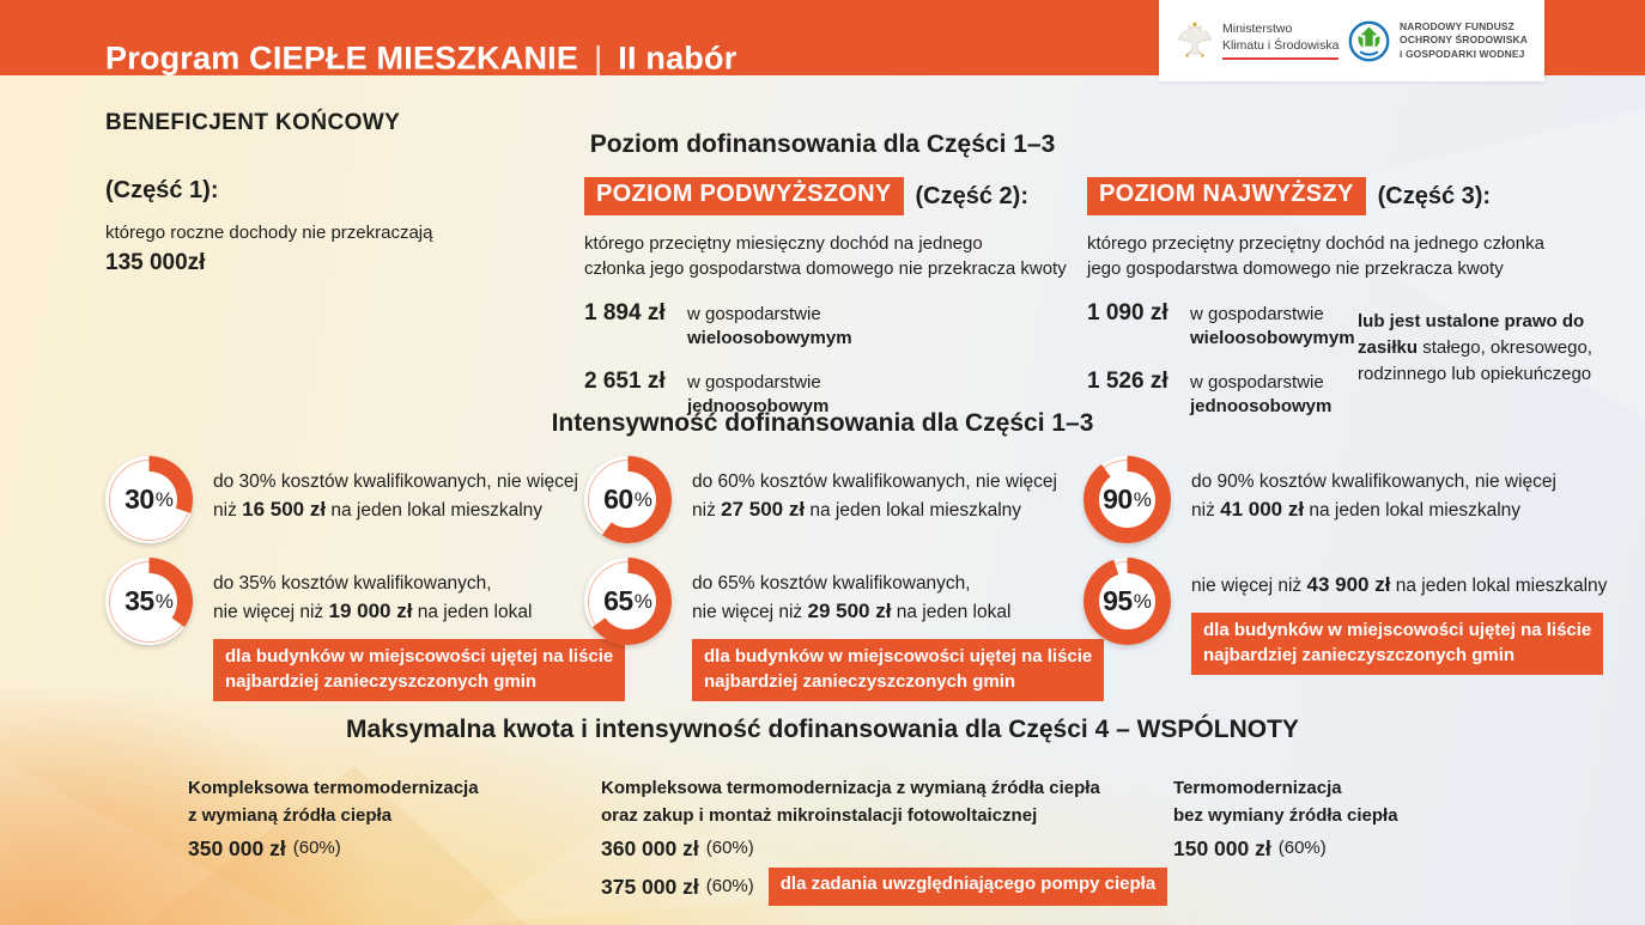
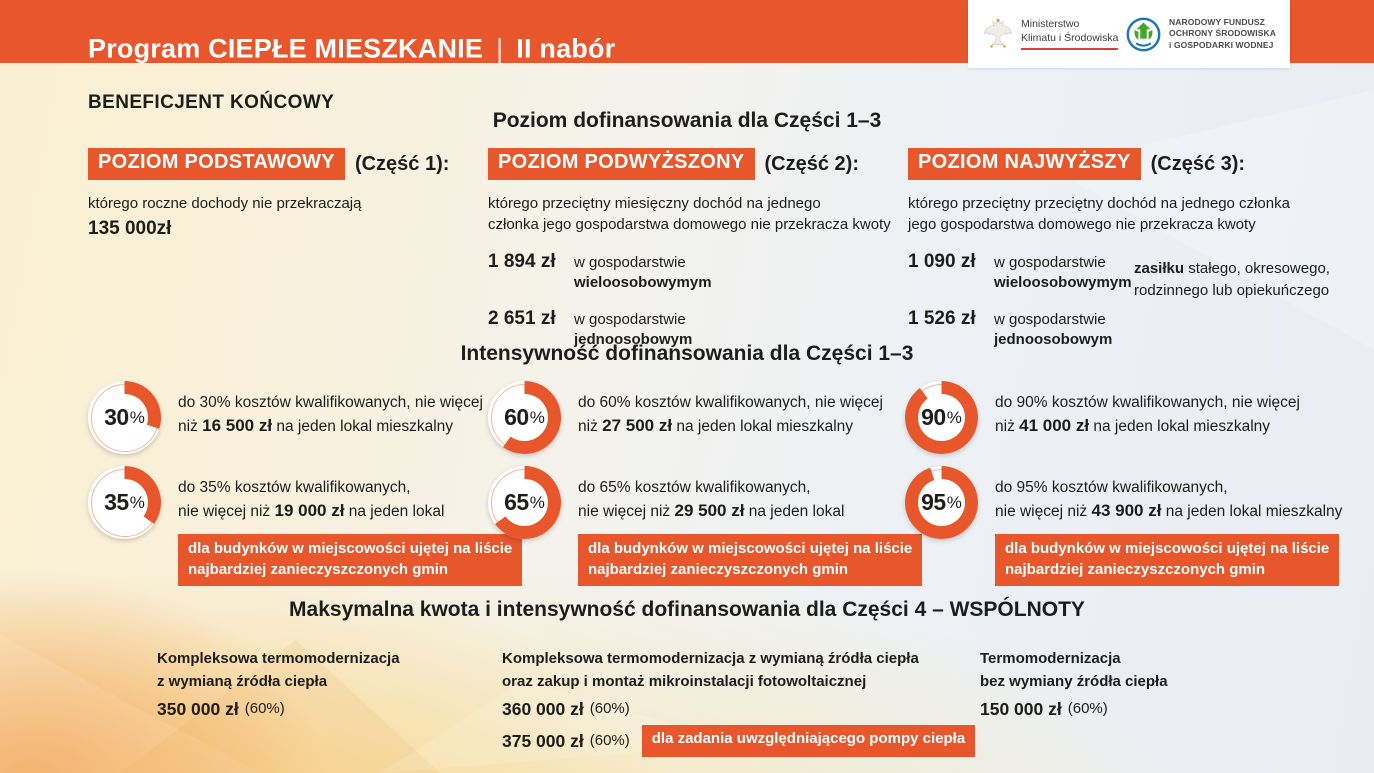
  Program CIEPŁE MIESZKANIE | II nabór
  Ministerstwo
  Klimatu i Środowiska
  NARODOWY FUNDUSZ
  OCHRONY ŚRODOWISKA
  i GOSPODARKI WODNEJ
  BENEFICJENT KOŃCOWY
  Poziom dofinansowania dla Części 1–3
+ POZIOM PODSTAWOWY
  (Część 1):
  którego roczne dochody nie przekraczają
  135 000zł
  POZIOM PODWYŻSZONY
  (Część 2):
  którego przeciętny miesięczny dochód na jednego
  członka jego gospodarstwa domowego nie przekracza kwoty
  1 894 zł
  w gospodarstwie
  wieloosobowymym
  2 651 zł
  w gospodarstwie
  jednoosobowym
  POZIOM NAJWYŻSZY
  (Część 3):
  którego przeciętny przeciętny dochód na jednego członka
  jego gospodarstwa domowego nie przekracza kwoty
  1 090 zł
  w gospodarstwie
  wieloosobowymym
  1 526 zł
  w gospodarstwie
  jednoosobowym
- lub jest ustalone prawo do
  zasiłku stałego, okresowego,
  rodzinnego lub opiekuńczego
  Intensywność dofinansowania dla Części 1–3
  30
  %
  do 30% kosztów kwalifikowanych, nie więcej
  niż 16 500 zł na jeden lokal mieszkalny
  60
  %
  do 60% kosztów kwalifikowanych, nie więcej
  niż 27 500 zł na jeden lokal mieszkalny
  90
  %
  do 90% kosztów kwalifikowanych, nie więcej
  niż 41 000 zł na jeden lokal mieszkalny
  35
  %
  do 35% kosztów kwalifikowanych,
  nie więcej niż 19 000 zł na jeden lokal
  dla budynków w miejscowości ujętej na liście
  najbardziej zanieczyszczonych gmin
  65
  %
  do 65% kosztów kwalifikowanych,
  nie więcej niż 29 500 zł na jeden lokal
  dla budynków w miejscowości ujętej na liście
  najbardziej zanieczyszczonych gmin
  95
  %
+ do 95% kosztów kwalifikowanych,
  nie więcej niż 43 900 zł na jeden lokal mieszkalny
  dla budynków w miejscowości ujętej na liście
  najbardziej zanieczyszczonych gmin
  Maksymalna kwota i intensywność dofinansowania dla Części 4 – WSPÓLNOTY
  Kompleksowa termomodernizacja
  z wymianą źródła ciepła
  350 000 zł
  (60%)
  Kompleksowa termomodernizacja z wymianą źródła ciepła
  oraz zakup i montaż mikroinstalacji fotowoltaicznej
  360 000 zł
  (60%)
  375 000 zł
  (60%)
  dla zadania uwzględniającego pompy ciepła
  Termomodernizacja
  bez wymiany źródła ciepła
  150 000 zł
  (60%)
